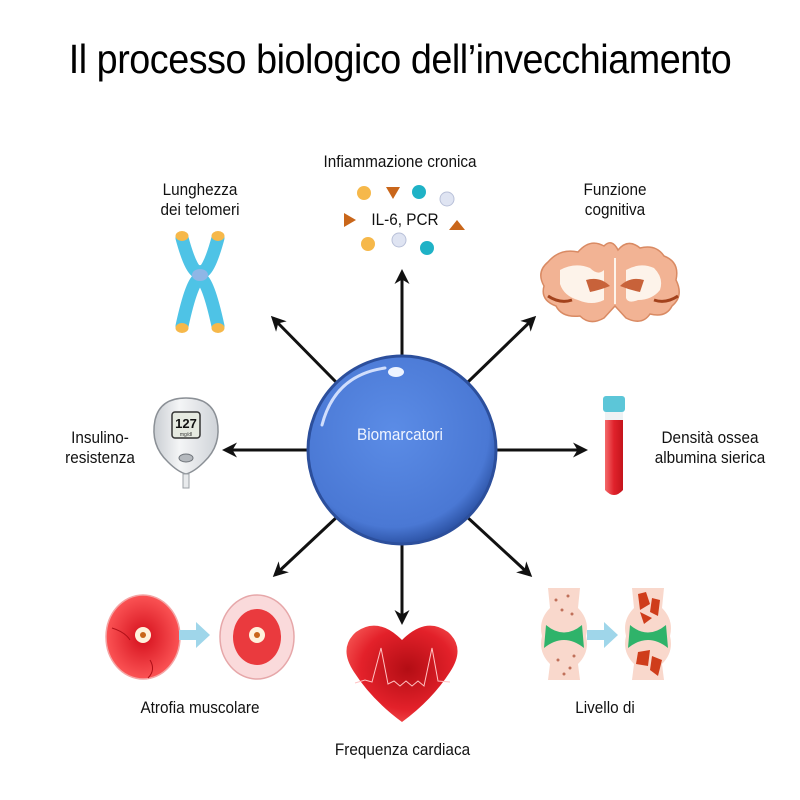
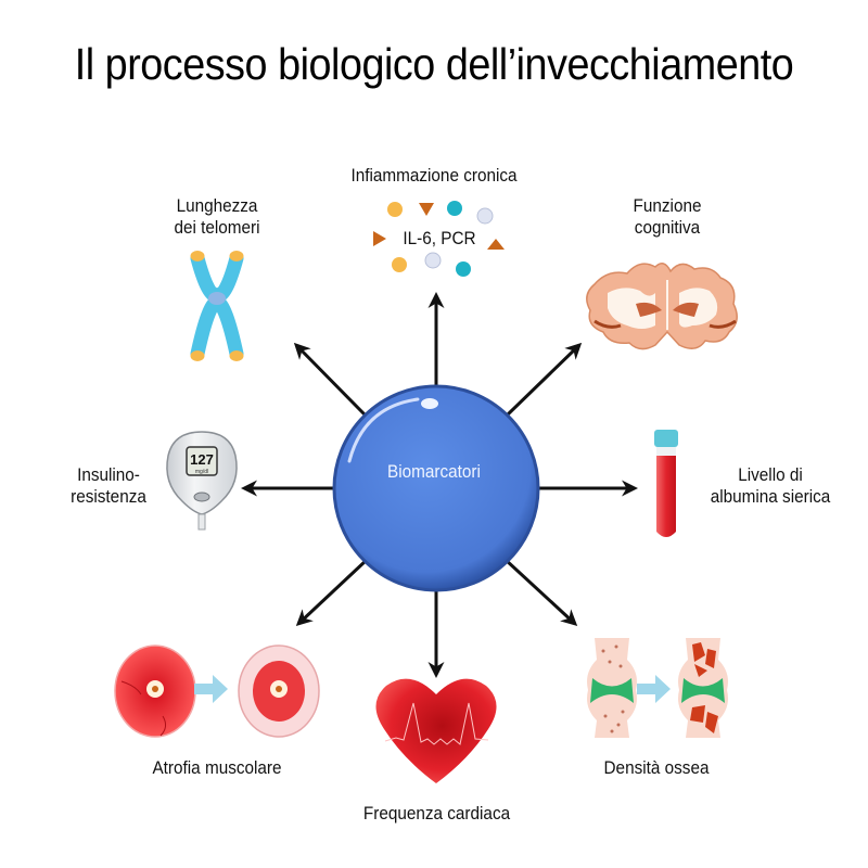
  Il processo biologico dell’invecchiamento
  Lunghezza
  dei telomeri
  Infiammazione cronica
  IL-6, PCR
  Funzione
  cognitiva
  Insulino-
  resistenza
  127
- Densità ossea
+ Livello di
  albumina sierica
  Atrofia muscolare
  Frequenza cardiaca
- Livello di
+ Densità ossea
  Biomarcatori
